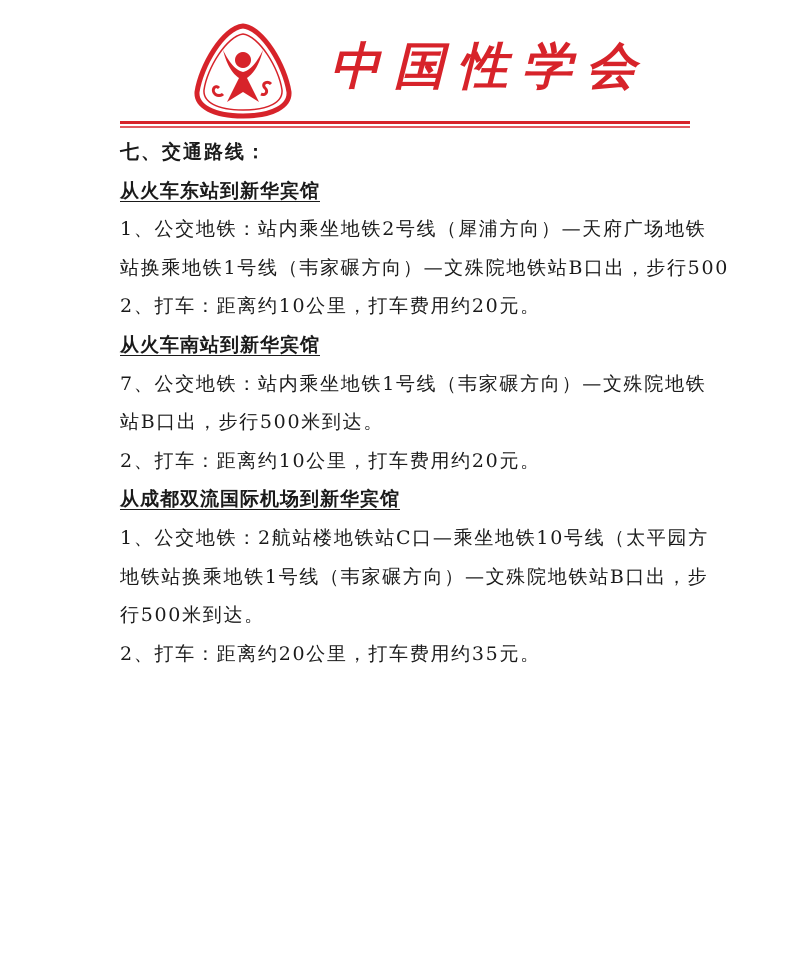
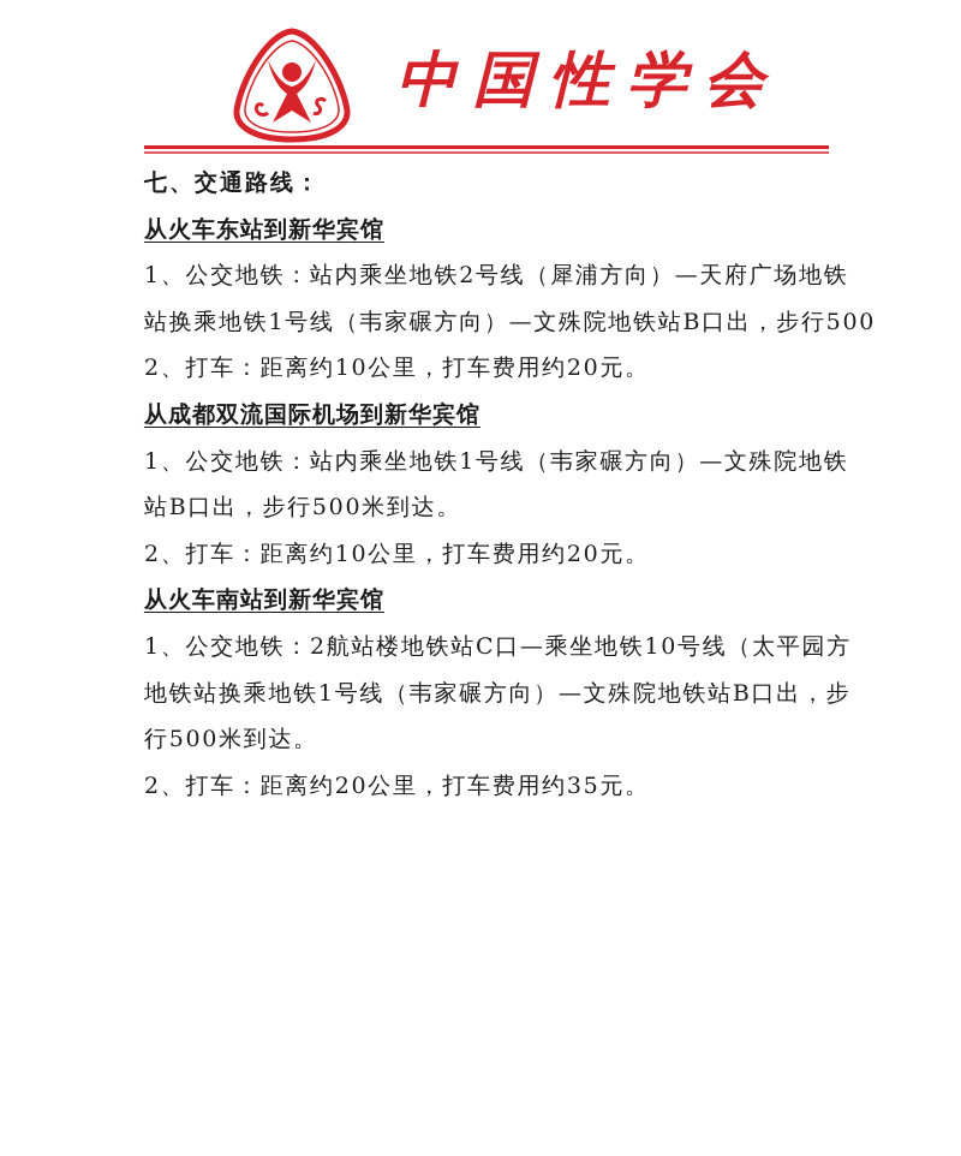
  中国性学会
  七、交通路线：
  从火车东站到新华宾馆
  1、公交地铁：站内乘坐地铁2号线（犀浦方向）—天府广场地铁
  站换乘地铁1号线（韦家碾方向）—文殊院地铁站B口出，步行500
  2、打车：距离约10公里，打车费用约20元。
- 从火车南站到新华宾馆
+ 从成都双流国际机场到新华宾馆
- 7、公交地铁：站内乘坐地铁1号线（韦家碾方向）—文殊院地铁
+ 1、公交地铁：站内乘坐地铁1号线（韦家碾方向）—文殊院地铁
  站B口出，步行500米到达。
  2、打车：距离约10公里，打车费用约20元。
- 从成都双流国际机场到新华宾馆
+ 从火车南站到新华宾馆
  1、公交地铁：2航站楼地铁站C口—乘坐地铁10号线（太平园方
  地铁站换乘地铁1号线（韦家碾方向）—文殊院地铁站B口出，步
  行500米到达。
  2、打车：距离约20公里，打车费用约35元。
